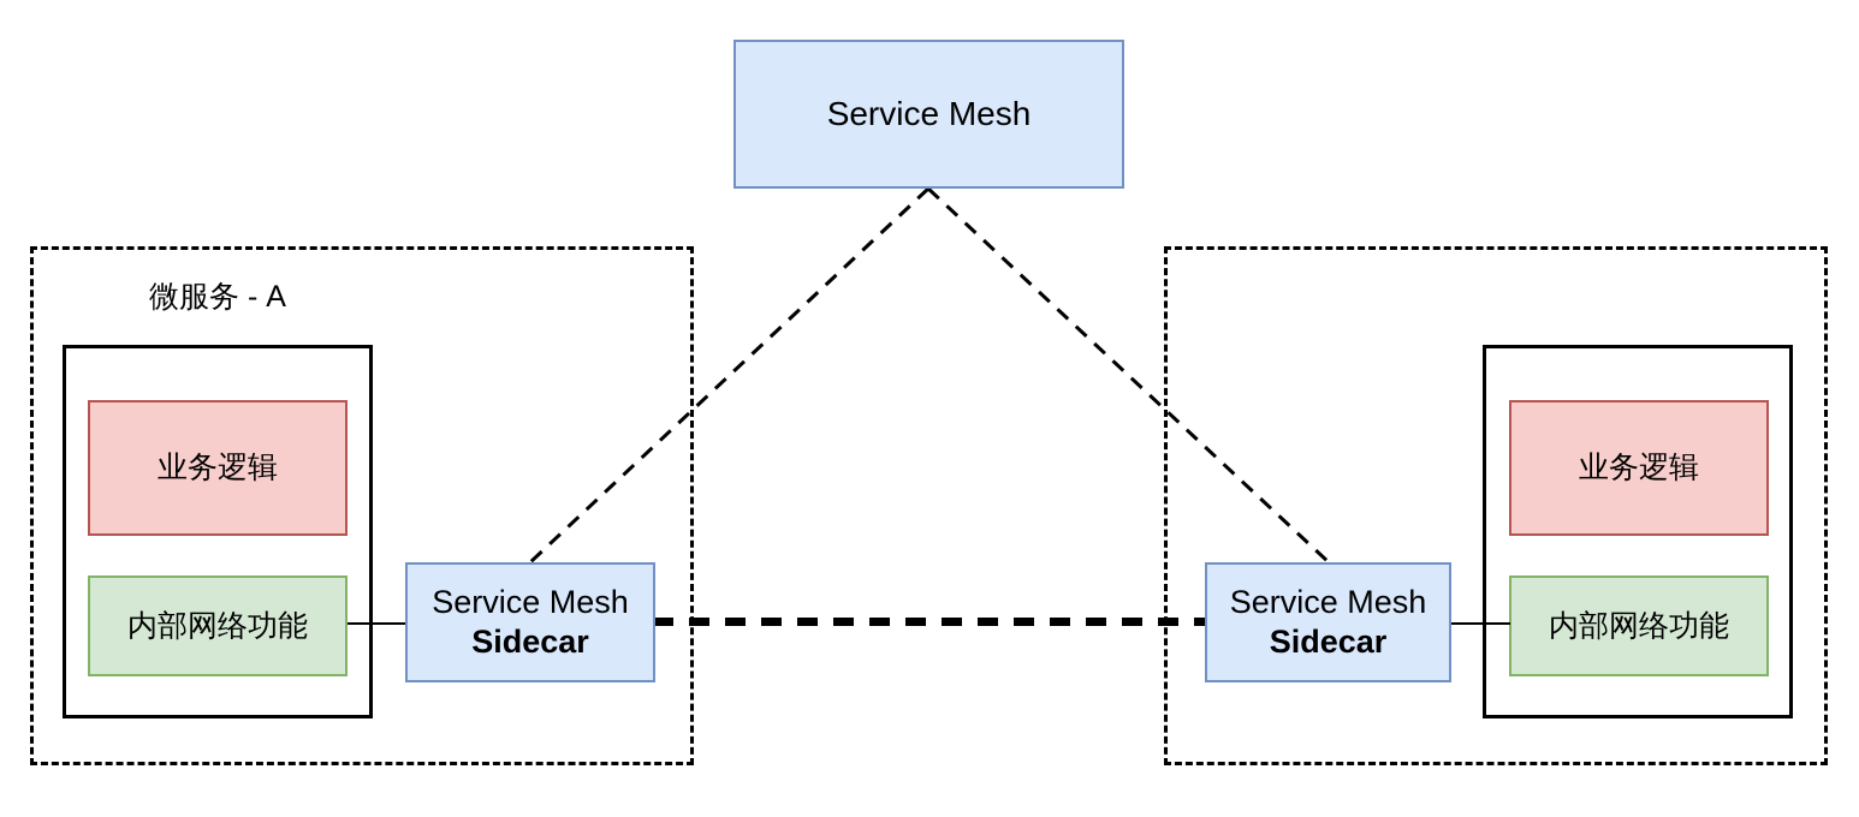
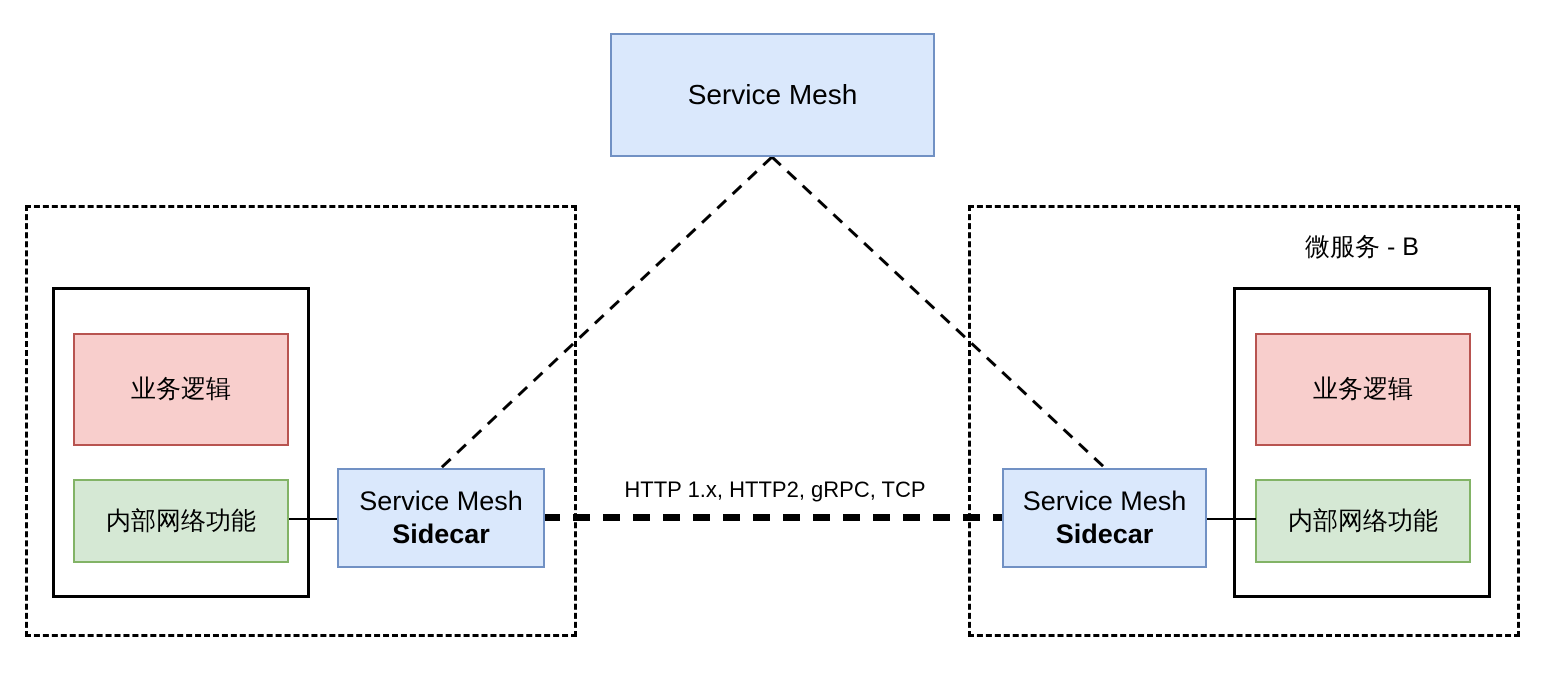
  Service Mesh
- 微服务 - A
  业务逻辑
  内部网络功能
  Service Mesh
  Sidecar
+ HTTP 1.x, HTTP2, gRPC, TCP
+ 微服务 - B
  业务逻辑
  内部网络功能
  Service Mesh
  Sidecar
